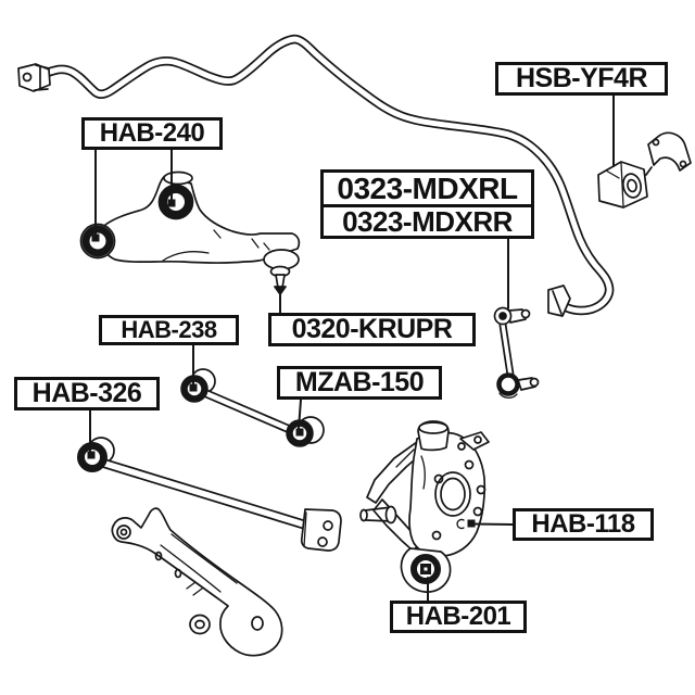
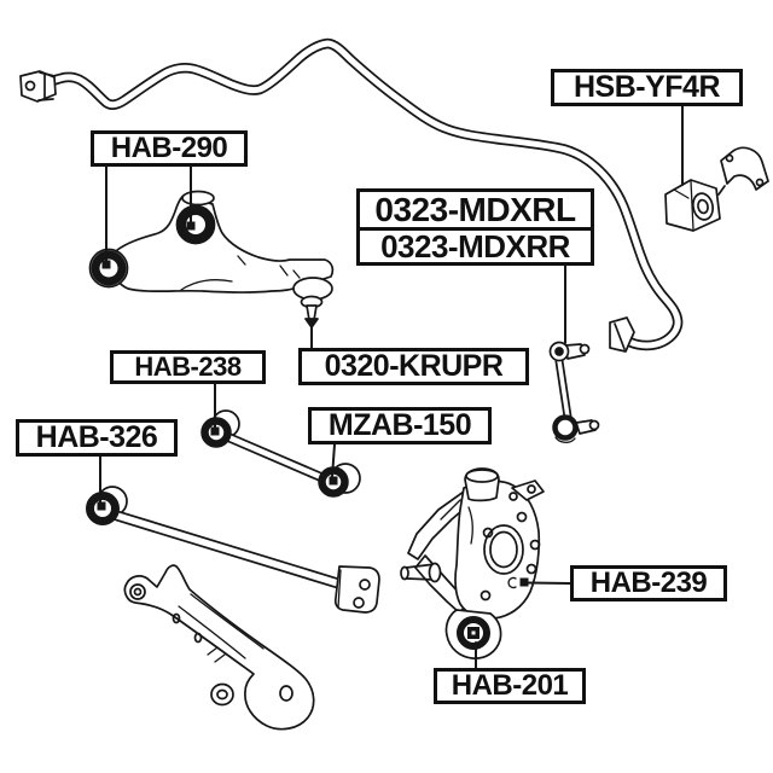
- HAB-240
+ HAB-290
  HSB-YF4R
  0323-MDXRL
  0323-MDXRR
  0320-KRUPR
  HAB-238
  HAB-326
  MZAB-150
- HAB-118
+ HAB-239
  HAB-201
